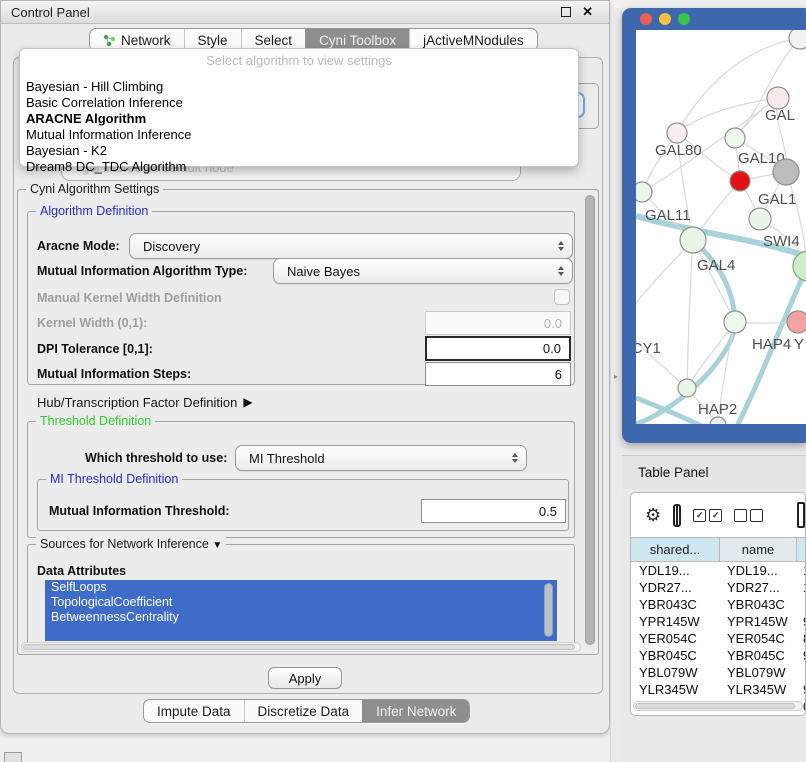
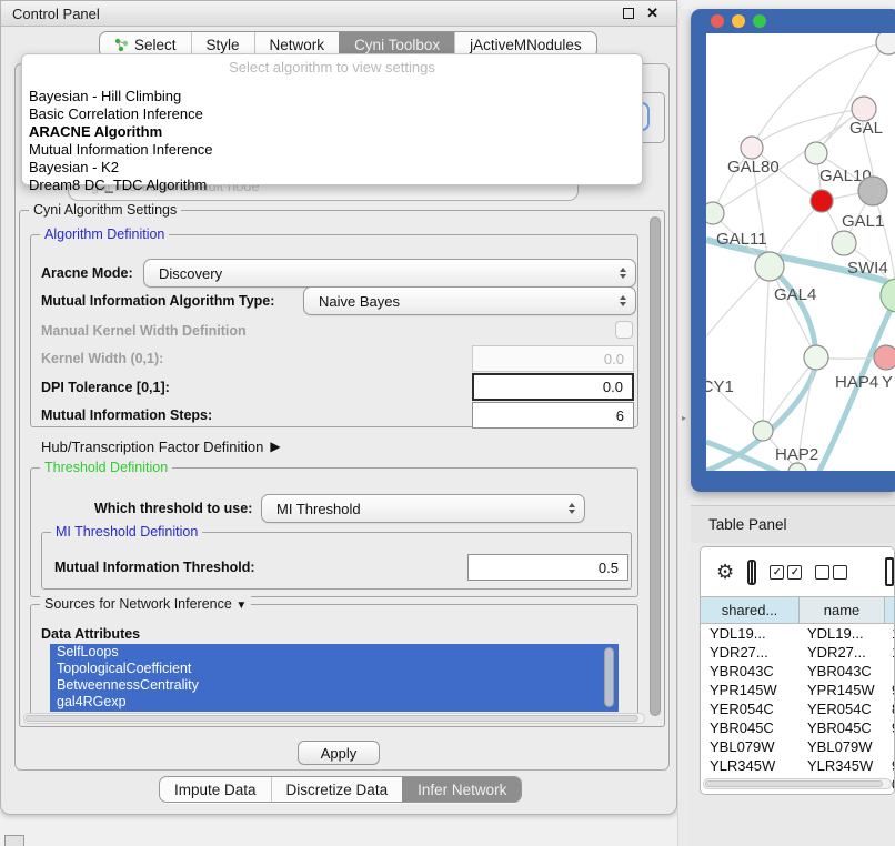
  Control Panel
  ✕
- Network
+ Select
  Style
- Select
+ Network
  Cyni Toolbox
  jActiveMNodules
  gal filtered.sif default node
  Select algorithm to view settings
  Bayesian - Hill Climbing
  Basic Correlation Inference
  ARACNE Algorithm
  Mutual Information Inference
  Bayesian - K2
  Dream8 DC_TDC Algorithm
  Cyni Algorithm Settings
  Algorithm Definition
  Aracne Mode:
  Discovery
  Mutual Information Algorithm Type:
  Naive Bayes
  Manual Kernel Width Definition
  Kernel Width (0,1):
  0.0
  DPI Tolerance [0,1]:
  0.0
  Mutual Information Steps:
  6
  Hub/Transcription Factor Definition
  ▶
  Threshold Definition
  Which threshold to use:
  MI Threshold
  MI Threshold Definition
  Mutual Information Threshold:
  0.5
  Sources for Network Inference ▼
  Data Attributes
  SelfLoops
  TopologicalCoefficient
  BetweennessCentrality
+ gal4RGexp
  Apply
  Impute Data
  Discretize Data
  Infer Network
  ▸
  GAL
  GAL80
  GAL10
  GAL1
  GAL11
  SWI4
  GAL4
  CY1
  HAP4
  Y
  HAP2
  Table Panel
  ⚙
  ✓
  ✓
  shared...
  name
  YDL19...
  YDL19...
  YDR27...
  YDR27...
  YBR043C
  YBR043C
  YPR145W
  YPR145W
  YER054C
  YER054C
  YBR045C
  YBR045C
  YBL079W
  YBL079W
  YLR345W
  YLR345W
